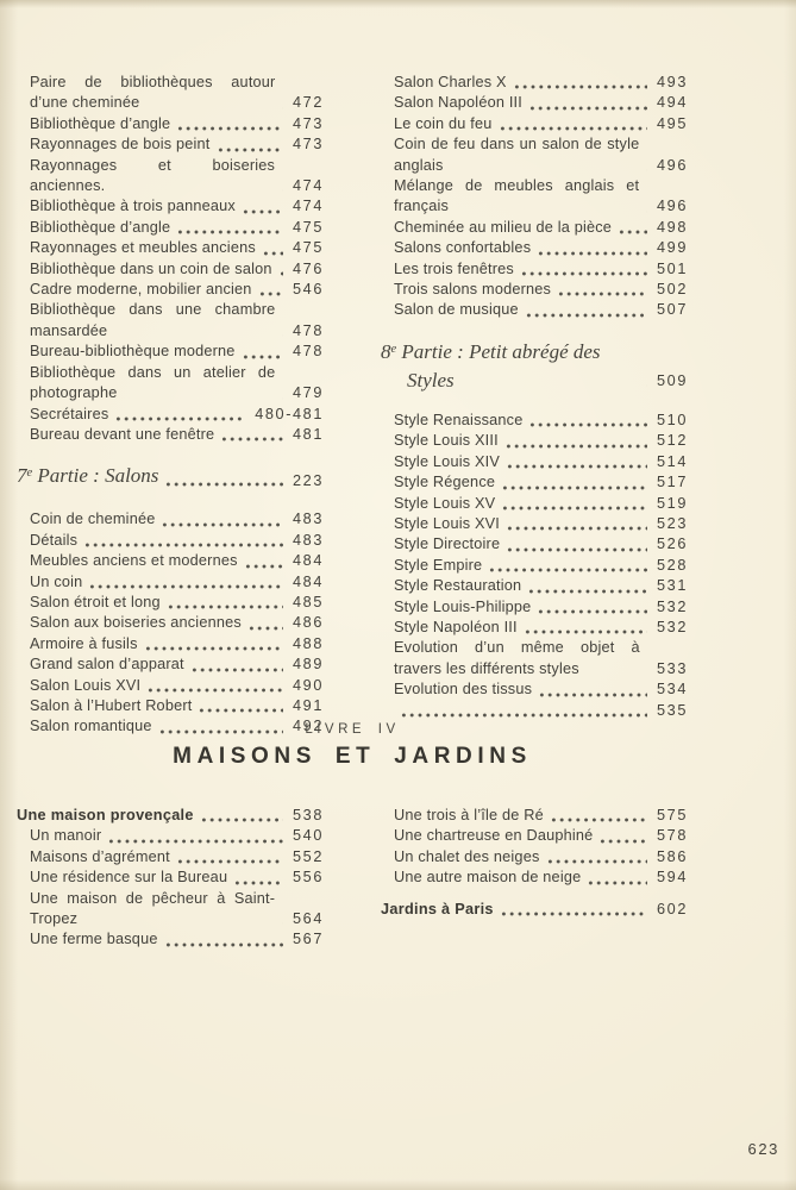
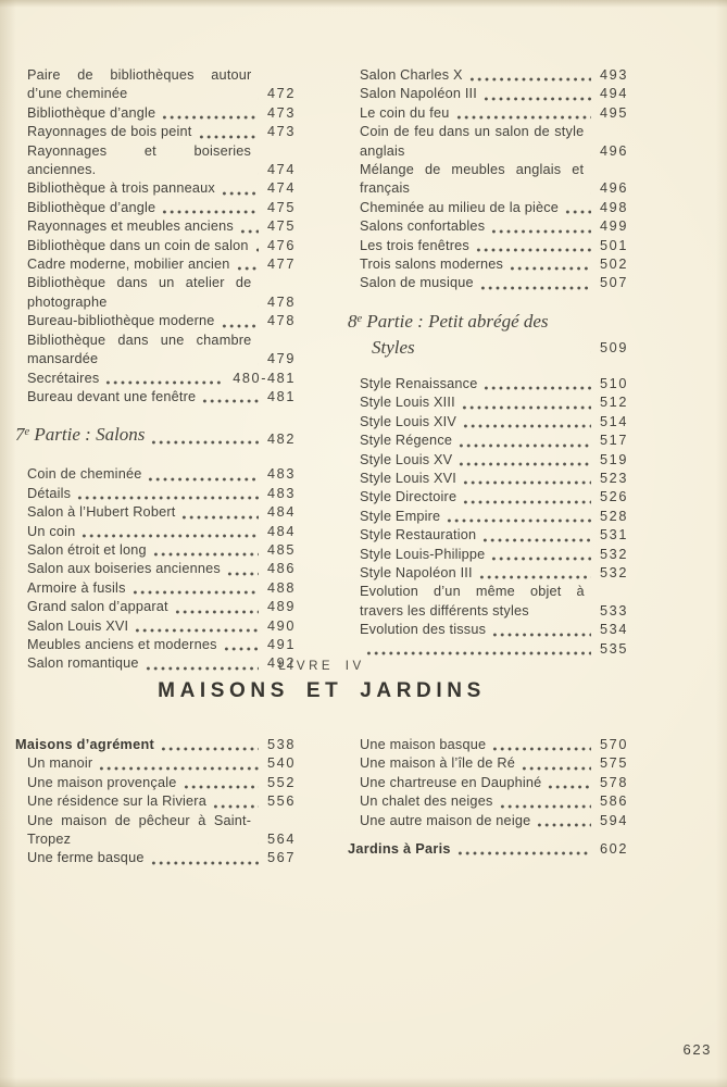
  Paire de bibliothèques autour d’une cheminée
  472
  Bibliothèque d’angle
  473
  Rayonnages de bois peint
  473
  Rayonnages et boiseries anciennes.
  474
  Bibliothèque à trois panneaux
  474
  Bibliothèque d’angle
  475
  Rayonnages et meubles anciens
  475
  Bibliothèque dans un coin de salon
  476
  Cadre moderne, mobilier ancien
- 546
+ 477
- Bibliothèque dans une chambre mansardée
+ Bibliothèque dans un atelier de photographe
  478
  Bureau-bibliothèque moderne
  478
- Bibliothèque dans un atelier de photographe
+ Bibliothèque dans une chambre mansardée
  479
  Secrétaires
  480-481
  Bureau devant une fenêtre
  481
  7e Partie : Salons
- 223
+ 482
  Coin de cheminée
  483
  Détails
  483
- Meubles anciens et modernes
+ Salon à l’Hubert Robert
  484
  Un coin
  484
  Salon étroit et long
  485
  Salon aux boiseries anciennes
  486
  Armoire à fusils
  488
  Grand salon d’apparat
  489
  Salon Louis XVI
  490
- Salon à l’Hubert Robert
+ Meubles anciens et modernes
  491
  Salon romantique
  492
  Salon Charles X
  493
  Salon Napoléon III
  494
  Le coin du feu
  495
  Coin de feu dans un salon de style anglais
  496
  Mélange de meubles anglais et français
  496
  Cheminée au milieu de la pièce
  498
  Salons confortables
  499
  Les trois fenêtres
  501
  Trois salons modernes
  502
  Salon de musique
  507
  8e Partie : Petit abrégé des Styles
  509
  Style Renaissance
  510
  Style Louis XIII
  512
  Style Louis XIV
  514
  Style Régence
  517
  Style Louis XV
  519
  Style Louis XVI
  523
  Style Directoire
  526
  Style Empire
  528
  Style Restauration
  531
  Style Louis-Philippe
  532
  Style Napoléon III
  532
  Evolution d’un même objet à travers les différents styles
  533
  Evolution des tissus
  534
  535
  LIVRE IV
  MAISONS ET JARDINS
- Une maison provençale
+ Maisons d’agrément
  538
  Un manoir
  540
- Maisons d’agrément
+ Une maison provençale
  552
- Une résidence sur la Bureau
+ Une résidence sur la Riviera
  556
  Une maison de pêcheur à Saint-Tropez
  564
  Une ferme basque
  567
+ Une maison basque
+ 570
- Une trois à l’île de Ré
+ Une maison à l’île de Ré
  575
  Une chartreuse en Dauphiné
  578
  Un chalet des neiges
  586
  Une autre maison de neige
  594
  Jardins à Paris
  602
  623
